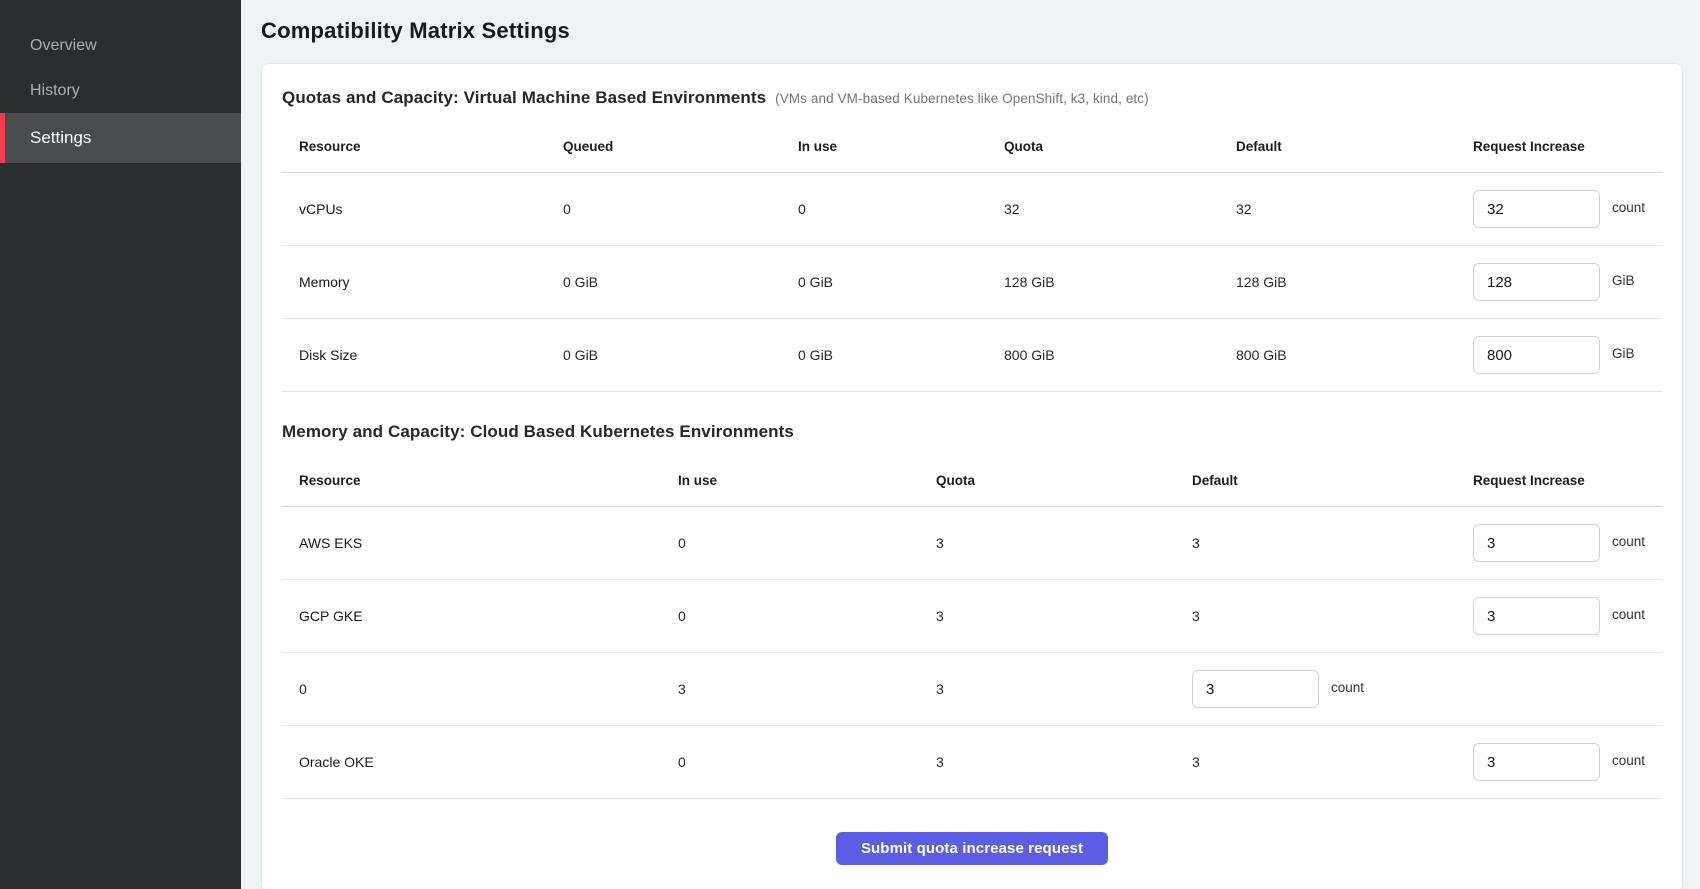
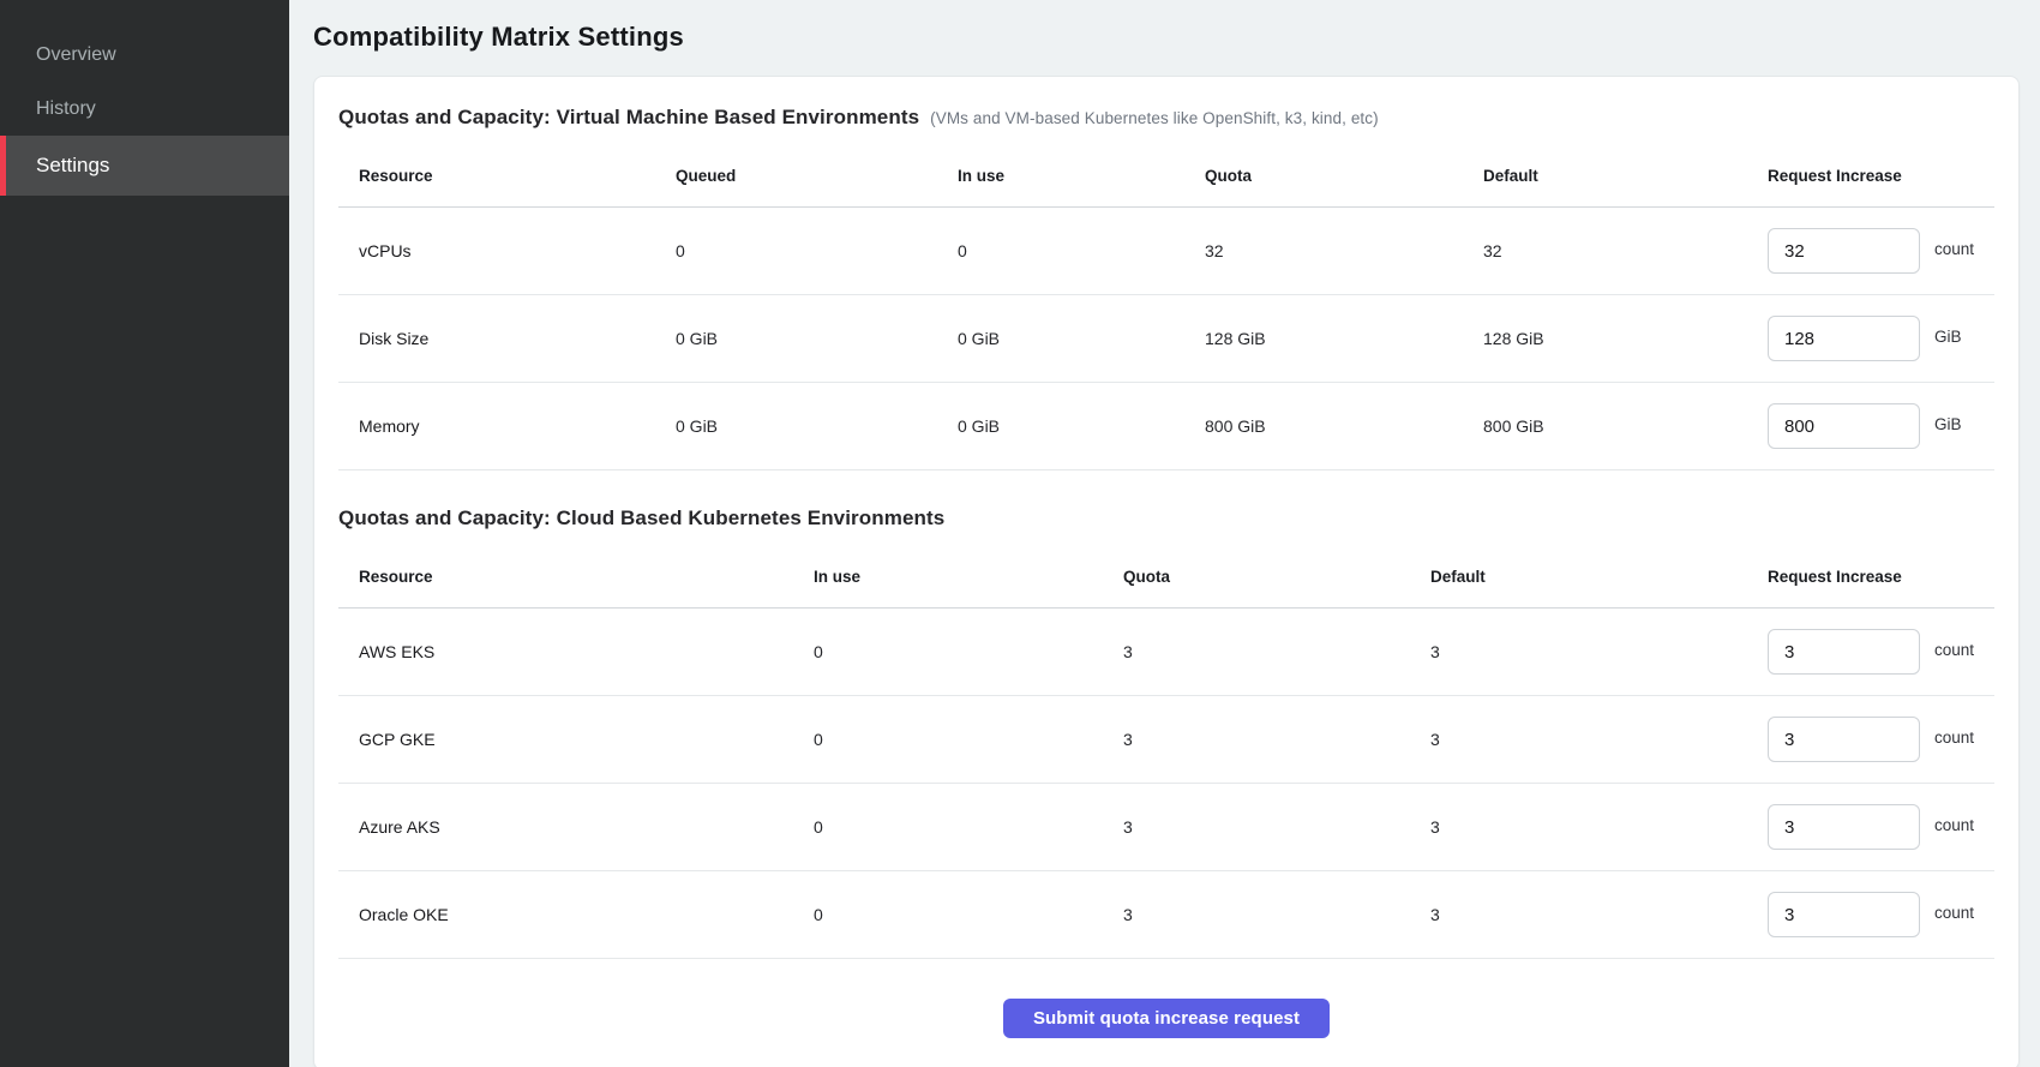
  Overview
  History
  Settings
  Compatibility Matrix Settings
  Quotas and Capacity: Virtual Machine Based Environments
  (VMs and VM-based Kubernetes like OpenShift, k3, kind, etc)
  Resource
  Queued
  In use
  Quota
  Default
  Request Increase
  vCPUs
  0
  0
  32
  32
  32
  count
- Memory
+ Disk Size
  0 GiB
  0 GiB
  128 GiB
  128 GiB
  128
  GiB
- Disk Size
+ Memory
  0 GiB
  0 GiB
  800 GiB
  800 GiB
  800
  GiB
- Memory and Capacity: Cloud Based Kubernetes Environments
+ Quotas and Capacity: Cloud Based Kubernetes Environments
  Resource
  In use
  Quota
  Default
  Request Increase
  AWS EKS
  0
  3
  3
  3
  count
  GCP GKE
  0
  3
  3
  3
  count
+ Azure AKS
  0
  3
  3
  3
  count
  Oracle OKE
  0
  3
  3
  3
  count
  Submit quota increase request
